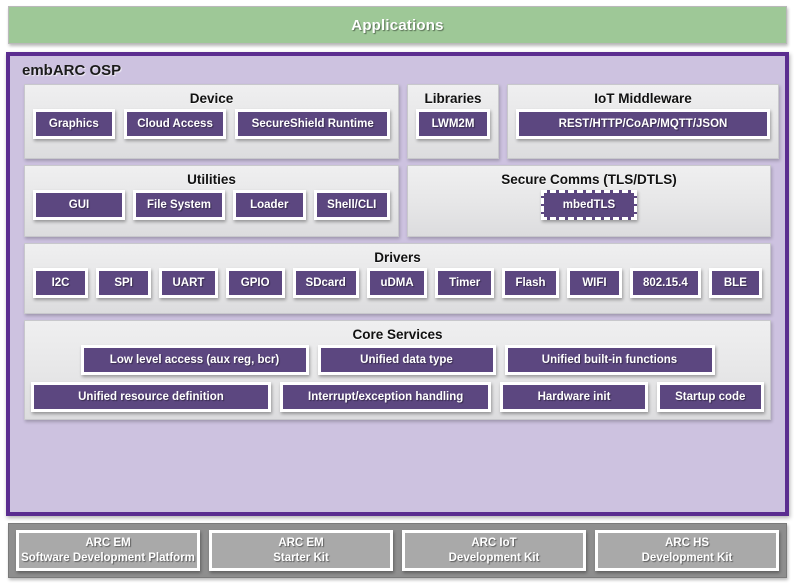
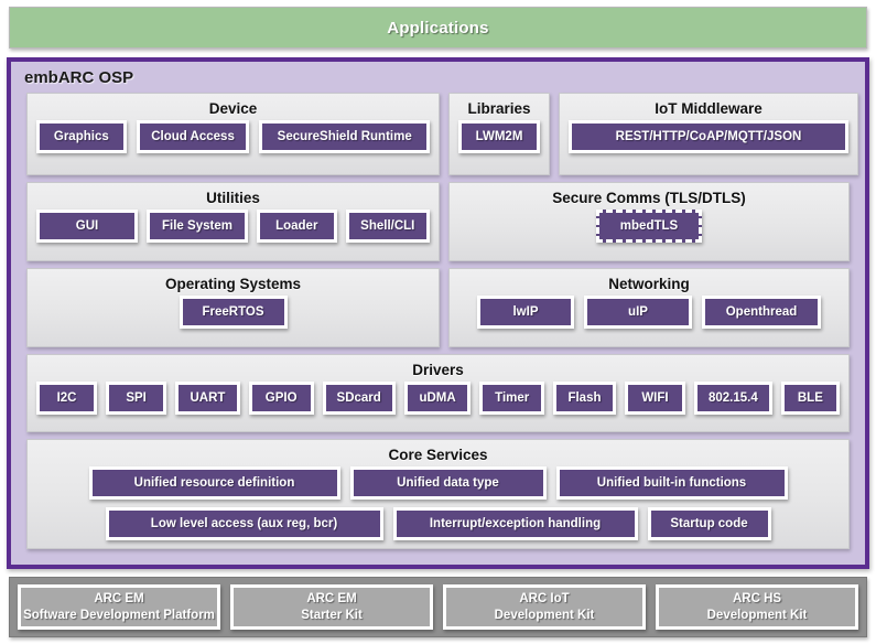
  Applications
  embARC OSP
  Device
  Graphics
  Cloud Access
  SecureShield Runtime
  Libraries
  LWM2M
  IoT Middleware
  REST/HTTP/CoAP/MQTT/JSON
  Utilities
  GUI
  File System
  Loader
  Shell/CLI
  Secure Comms (TLS/DTLS)
  mbedTLS
+ Operating Systems
+ FreeRTOS
+ Networking
+ lwIP
+ uIP
+ Openthread
  Drivers
  I2C
  SPI
  UART
  GPIO
  SDcard
  uDMA
  Timer
  Flash
  WIFI
  802.15.4
  BLE
  Core Services
- Low level access (aux reg, bcr)
+ Unified resource definition
  Unified data type
  Unified built-in functions
- Unified resource definition
+ Low level access (aux reg, bcr)
  Interrupt/exception handling
- Hardware init
  Startup code
  ARC EM
  Software Development Platform
  ARC EM
  Starter Kit
  ARC IoT
  Development Kit
  ARC HS
  Development Kit
